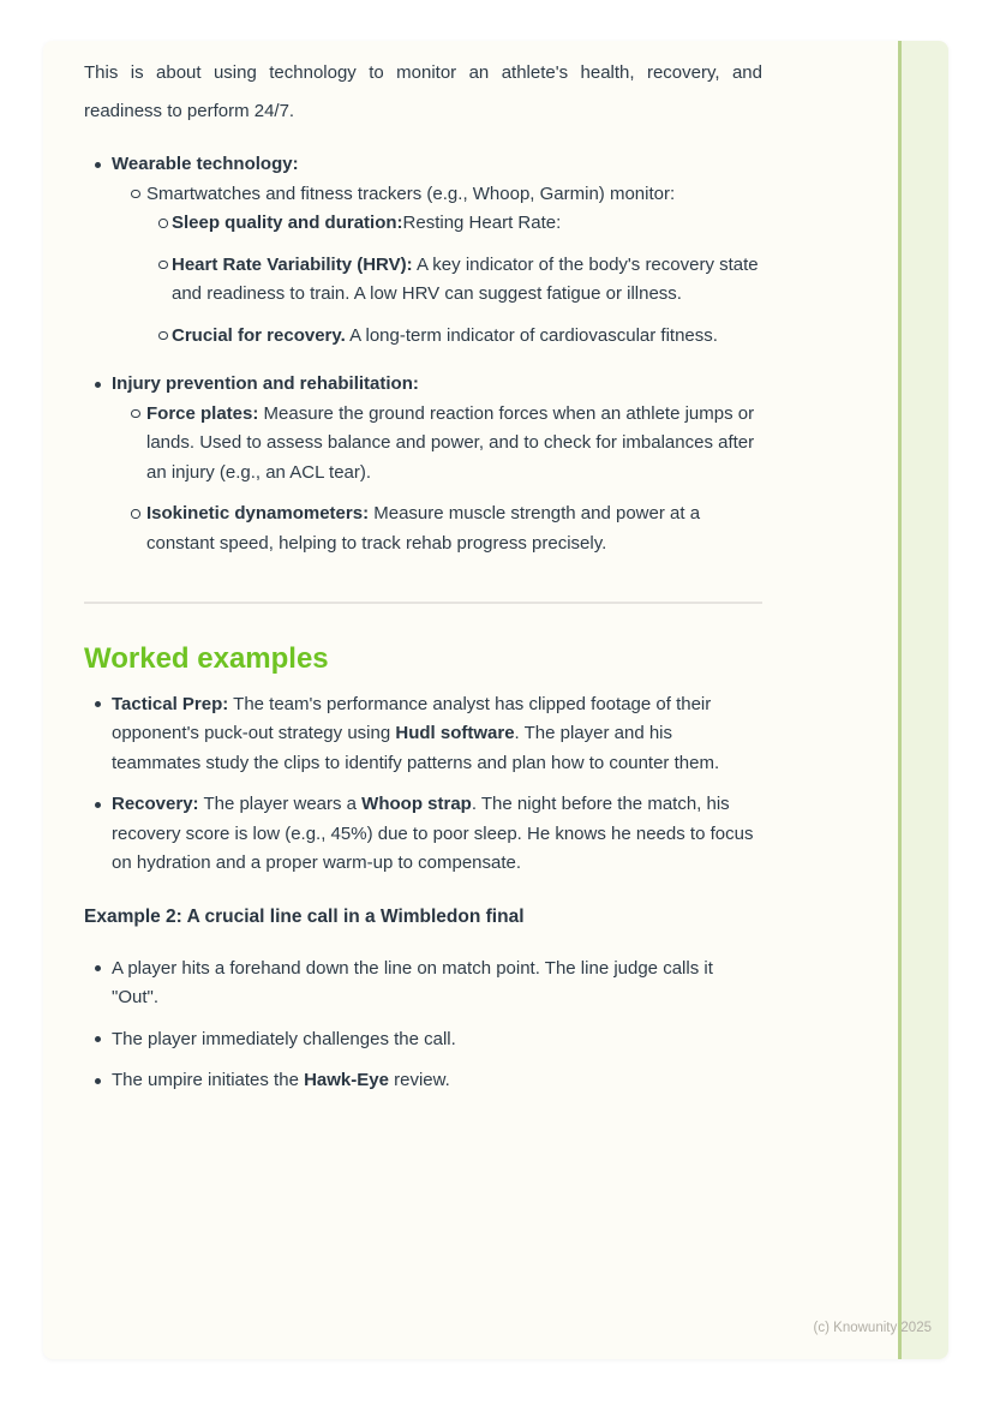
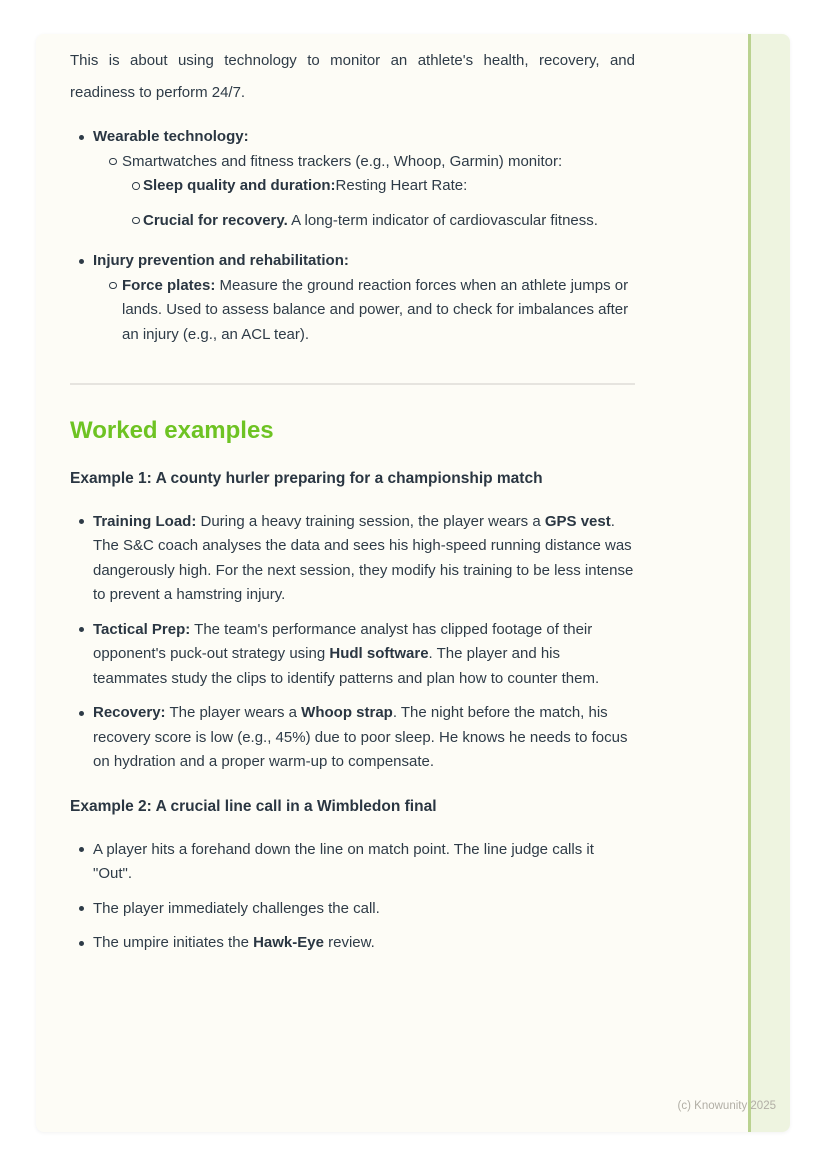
  This is about using technology to monitor an athlete's health, recovery, and readiness to perform 24/7.
  Wearable technology:
  Smartwatches and fitness trackers (e.g., Whoop, Garmin) monitor:
  Sleep quality and duration:Resting Heart Rate:
- Heart Rate Variability (HRV): A key indicator of the body's recovery state and readiness to train. A low HRV can suggest fatigue or illness.
  Crucial for recovery. A long-term indicator of cardiovascular fitness.
  Injury prevention and rehabilitation:
  Force plates: Measure the ground reaction forces when an athlete jumps or lands. Used to assess balance and power, and to check for imbalances after an injury (e.g., an ACL tear).
- Isokinetic dynamometers: Measure muscle strength and power at a constant speed, helping to track rehab progress precisely.
  Worked examples
+ Example 1: A county hurler preparing for a championship match
+ Training Load: During a heavy training session, the player wears a GPS vest. The S&C coach analyses the data and sees his high-speed running distance was dangerously high. For the next session, they modify his training to be less intense to prevent a hamstring injury.
  Tactical Prep: The team's performance analyst has clipped footage of their opponent's puck-out strategy using Hudl software. The player and his teammates study the clips to identify patterns and plan how to counter them.
  Recovery: The player wears a Whoop strap. The night before the match, his recovery score is low (e.g., 45%) due to poor sleep. He knows he needs to focus on hydration and a proper warm-up to compensate.
  Example 2: A crucial line call in a Wimbledon final
  A player hits a forehand down the line on match point. The line judge calls it "Out".
  The player immediately challenges the call.
  The umpire initiates the Hawk-Eye review.
  (c) Knowunity 2025
